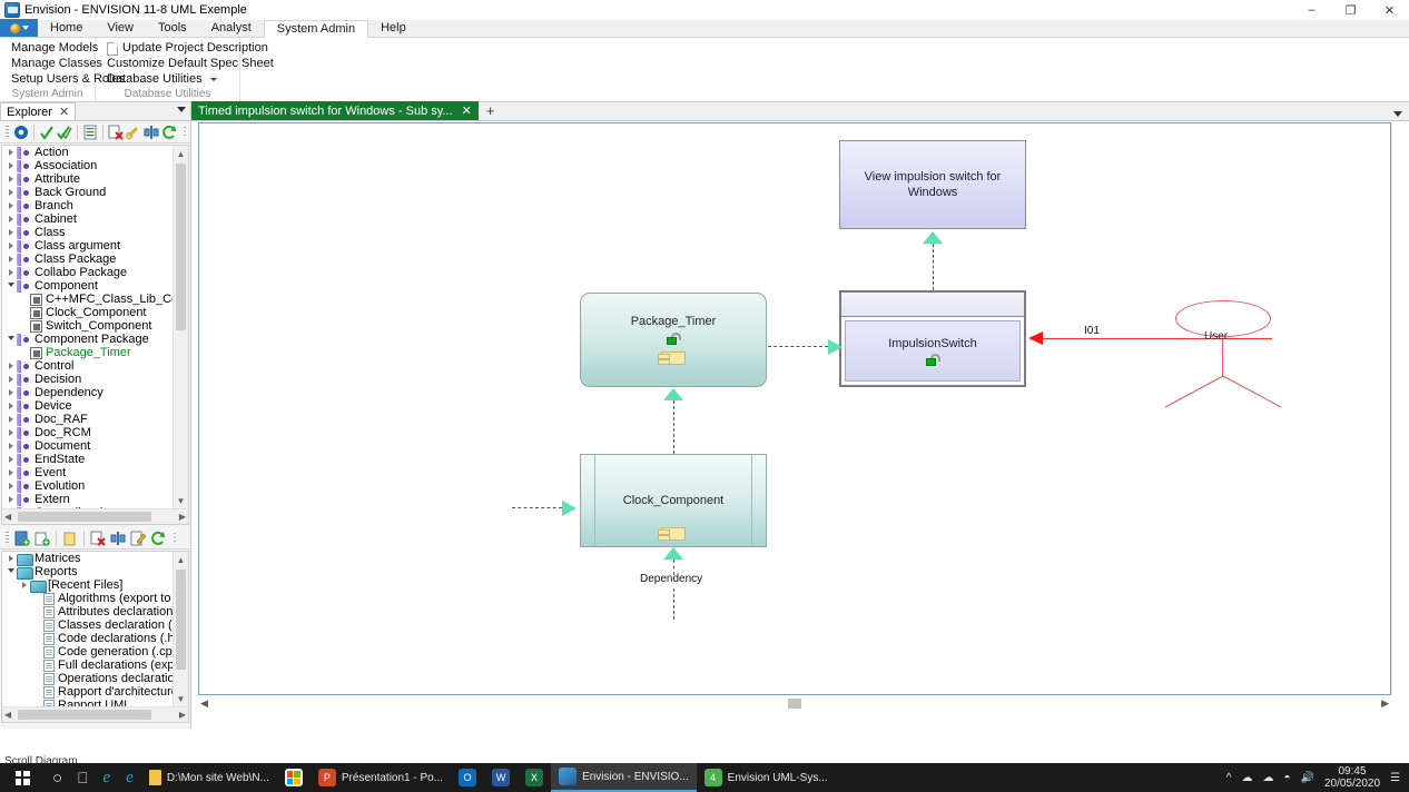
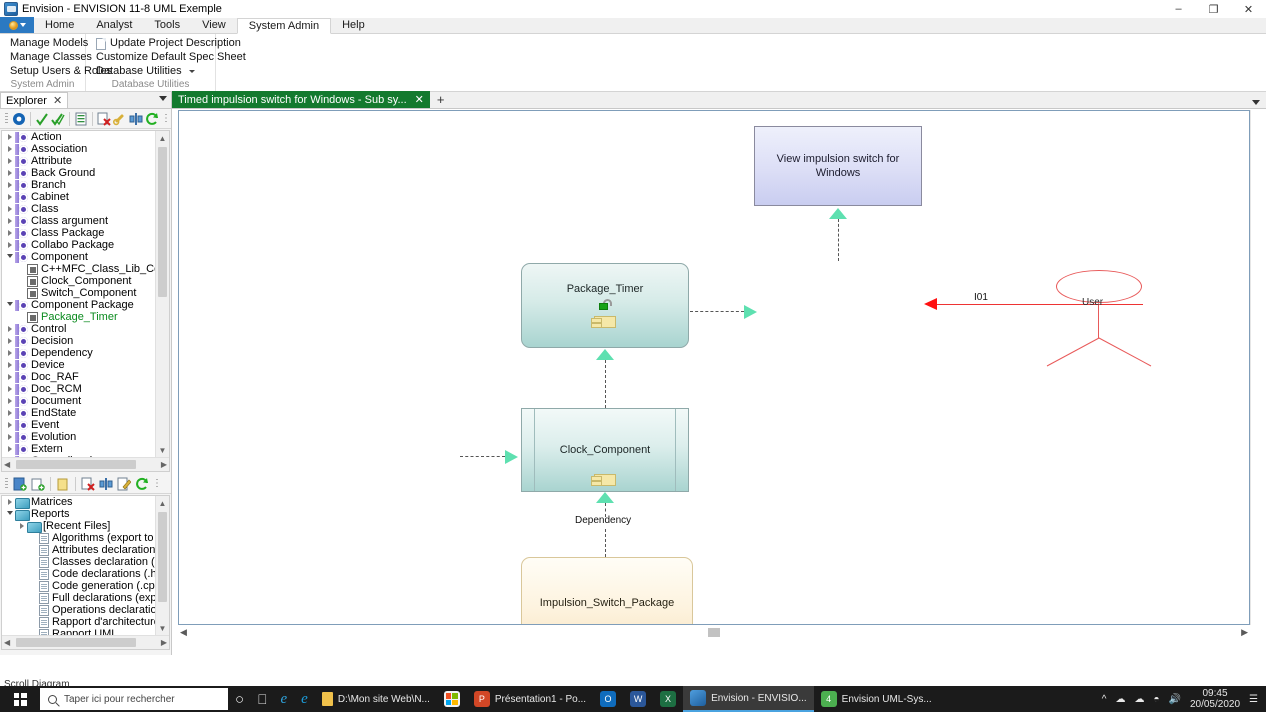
  Envision - ENVISION 11-8 UML Exemple
  –
  ❐
  ✕
  Home
- View
+ Analyst
  Tools
- Analyst
+ View
  System Admin
  Help
  Manage Model
  Manage Classe
  System Admin
  Update Project Description
  Customize Default Spec Sheet
  Database Utilities
  Database Utilities
  Explorer
  ✕
  ⋮
  Action
  Association
  Attribute
  Back Ground
  Branch
  Cabinet
  Class
  Class argument
  Class Package
  Collabo Package
  Component
  C++MFC_Class_Lib_C
  Clock_Component
  Switch_Component
  Component Package
  Package_Timer
  Control
  Decision
  Dependency
  Device
  Doc_RAF
  Doc_RCM
  Document
  EndState
  Event
  Evolution
  Extern
  ▲
  ▼
  ◀
  ▶
  ⋮
  Matrices
  Reports
  [Recent Files]
  Attributes declaration
  Code declarations (.h
  Code generation (.cp
  Operations declaratio
  Rapport d'architectur
  Rapport UML
  ▲
  ▼
  ◀
  ▶
  Timed impulsion switch for Windows - Sub sy...
  ✕
  +
  View impulsion switch for Windows
- ImpulsionSwitch
  Package_Timer
  Clock_Component
  Dependency
+ Impulsion_Switch_Package
  I01
  User
  ◀
  ▶
  Scroll Diagram
+ Taper ici pour rechercher
  ○
  ⎕
  e
  e
  D:\Mon site Web\N...
  P
  Présentation1 - Po...
  O
  W
  X
  Envision - ENVISIO...
  4
  Envision UML-Sys...
  ^
  ☁
  ☁
  ◓
  🔊
  09:45
  20/05/2020
  ☰
